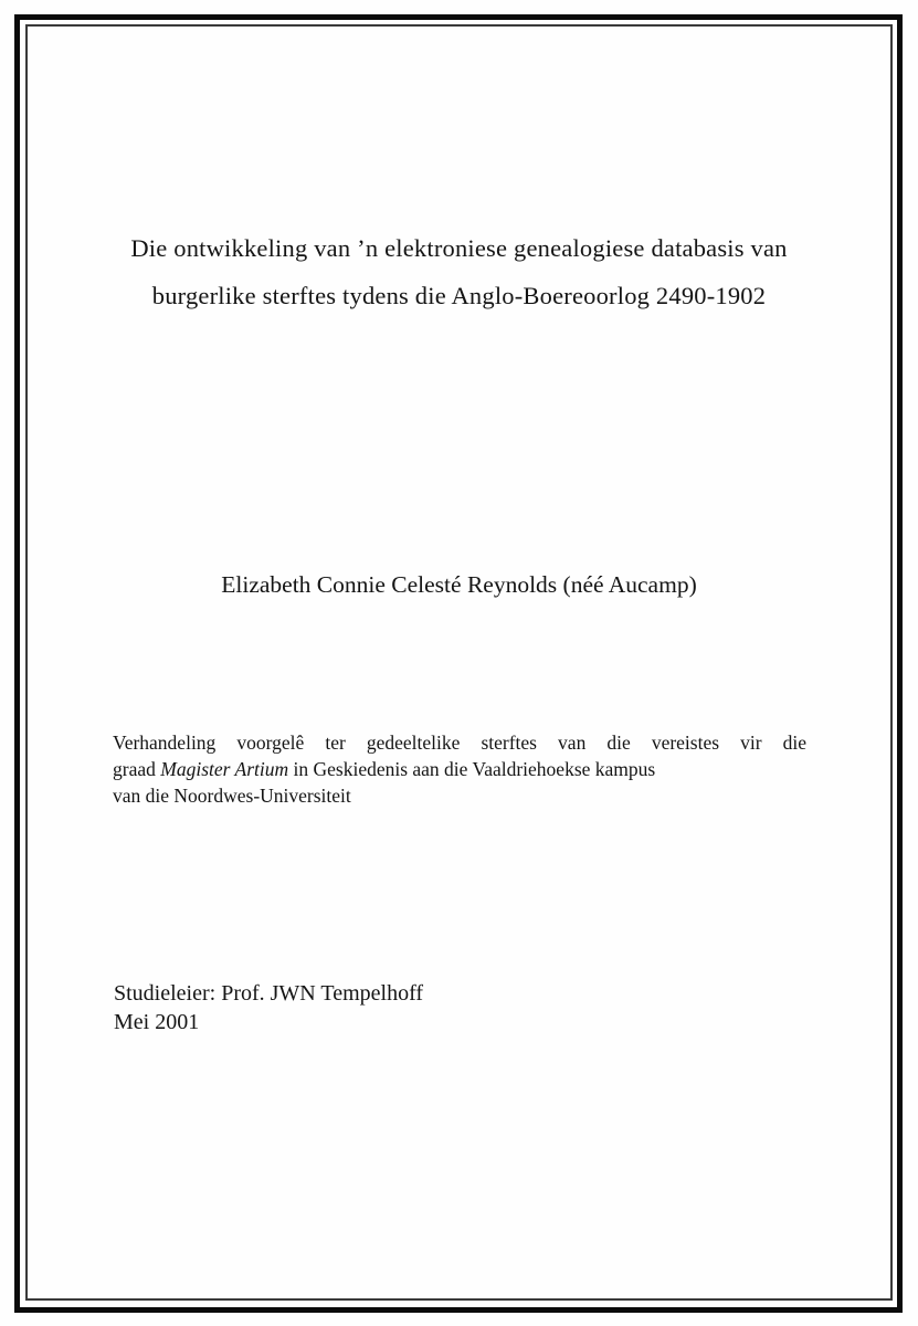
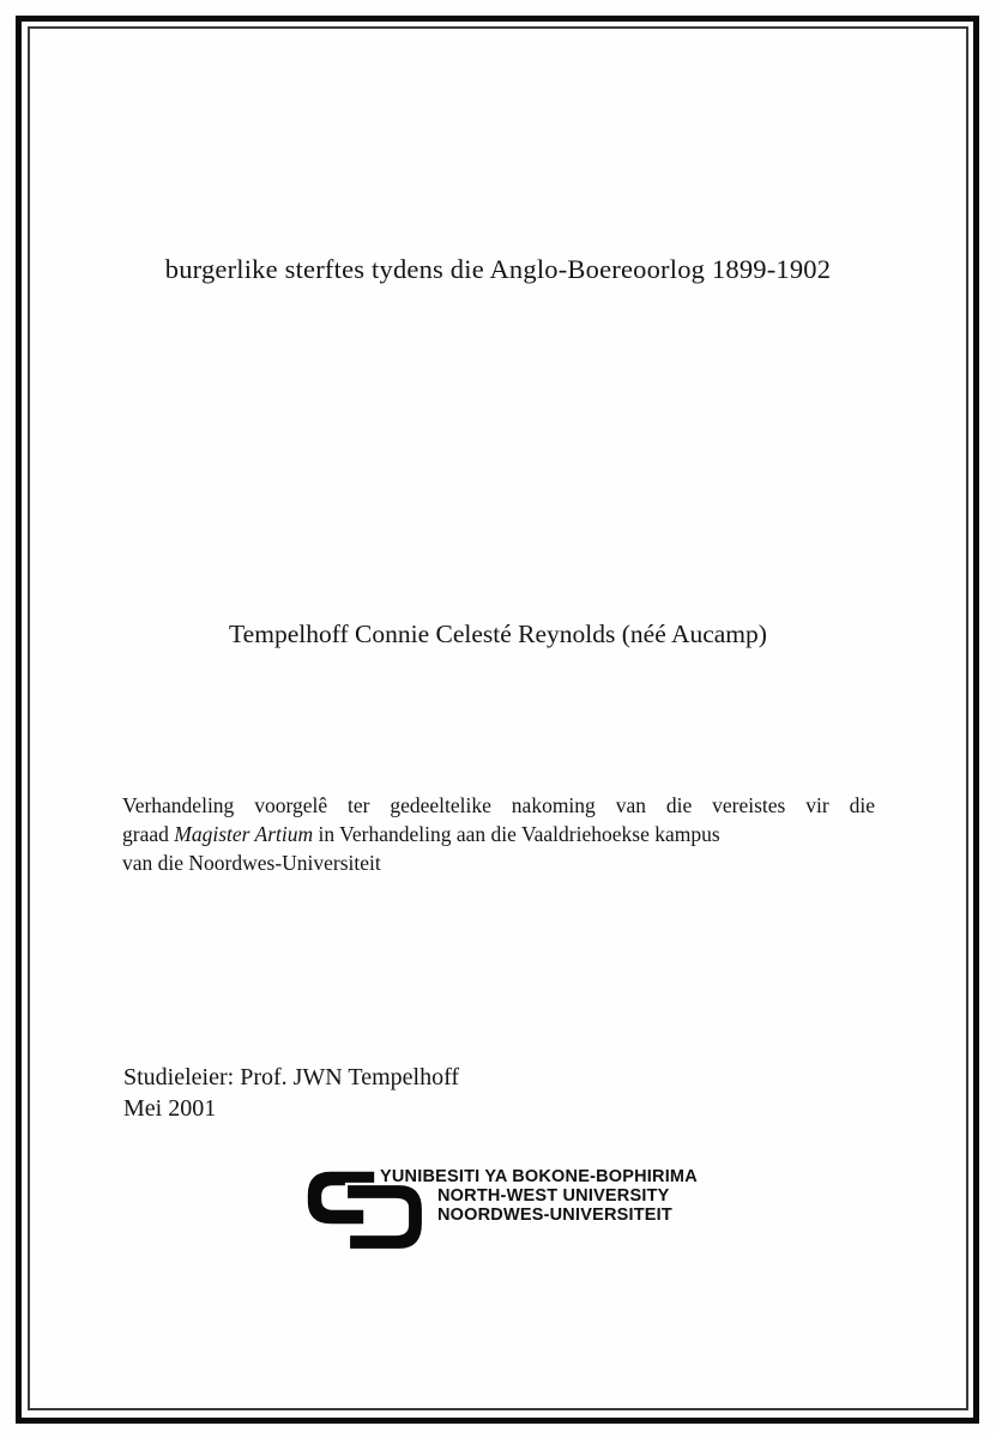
- Die ontwikkeling van ’n elektroniese genealogiese databasis van
- burgerlike sterftes tydens die Anglo-Boereoorlog 2490-1902
+ burgerlike sterftes tydens die Anglo-Boereoorlog 1899-1902
- Elizabeth Connie Celesté Reynolds (néé Aucamp)
+ Tempelhoff Connie Celesté Reynolds (néé Aucamp)
- Verhandeling voorgelê ter gedeeltelike sterftes van die vereistes vir die
+ Verhandeling voorgelê ter gedeeltelike nakoming van die vereistes vir die
- graad Magister Artium in Geskiedenis aan die Vaaldriehoekse kampus
+ graad Magister Artium in Verhandeling aan die Vaaldriehoekse kampus
  van die Noordwes-Universiteit
  Studieleier: Prof. JWN Tempelhoff
  Mei 2001
+ YUNIBESITI YA BOKONE-BOPHIRIMA
+ NORTH-WEST UNIVERSITY
+ NOORDWES-UNIVERSITEIT
